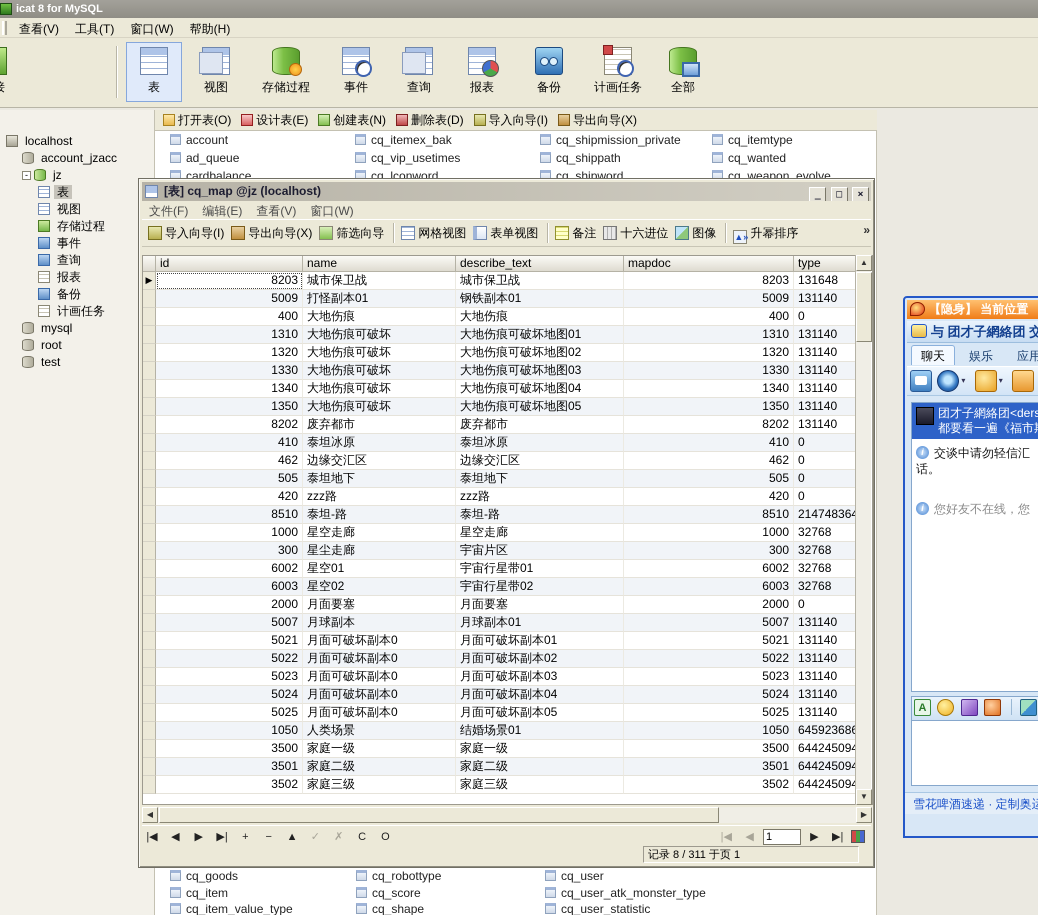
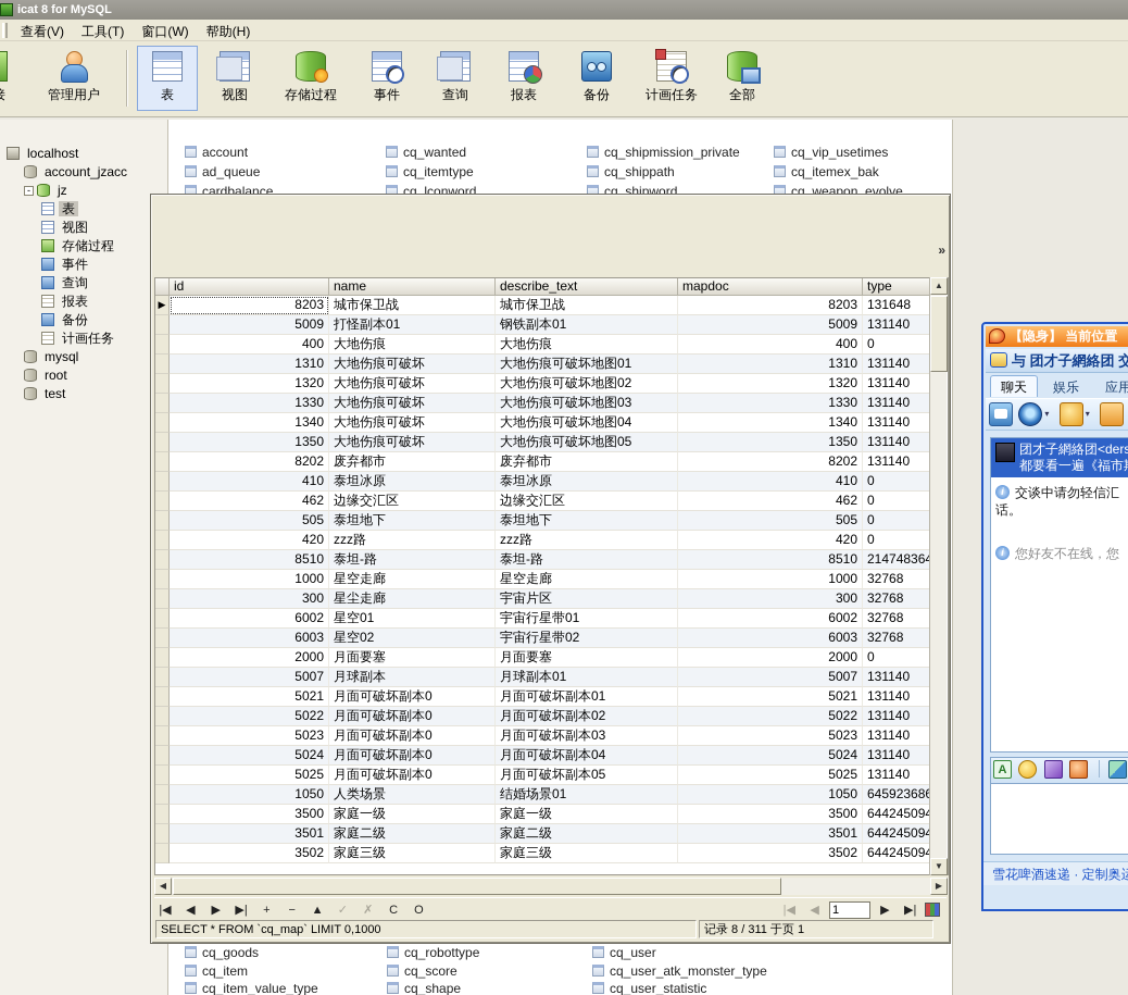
  icat 8 for MySQL
  查看(V) 工具(T) 窗口(W) 帮助(H)
+ 管理用户
  表
  视图
  存储过程
  事件
  查询
  报表
  备份
  计画任务
  全部
  localhost
  account_jzacc
  - jz
  表
  视图
  存储过程
  事件
  查询
  报表
  备份
  计画任务
  mysql
  root
  test
- 打开表(O) 设计表(E) 创建表(N) 删除表(D) 导入向导(I) 导出向导(X)
- [表] cq_map @jz (localhost)
- _ □ ×
- 文件(F) 编辑(E) 查看(V) 窗口(W)
- 导入向导(I) 导出向导(X) 筛选向导 网格视图 表单视图 备注 十六进位 图像 ▲» 升幂排序
  »
  id
  name
  describe_text
  mapdoc
  type
  ▶
  8203
  城市保卫战
  城市保卫战
  8203
  131648
  5009
  打怪副本01
  钢铁副本01
  5009
  131140
  400
  大地伤痕
  大地伤痕
  400
  0
  1310
  大地伤痕可破坏
  大地伤痕可破坏地图01
  1310
  131140
  1320
  大地伤痕可破坏
  大地伤痕可破坏地图02
  1320
  131140
  1330
  大地伤痕可破坏
  大地伤痕可破坏地图03
  1330
  131140
  1340
  大地伤痕可破坏
  大地伤痕可破坏地图04
  1340
  131140
  1350
  大地伤痕可破坏
  大地伤痕可破坏地图05
  1350
  131140
  8202
  废弃都市
  废弃都市
  8202
  131140
  410
  泰坦冰原
  泰坦冰原
  410
  0
  462
  边缘交汇区
  边缘交汇区
  462
  0
  505
  泰坦地下
  泰坦地下
  505
  0
  420
  zzz路
  zzz路
  420
  0
  8510
  泰坦-路
  泰坦-路
  8510
  21474836
  1000
  星空走廊
  星空走廊
  1000
  32768
  300
  星尘走廊
  宇宙片区
  300
  32768
  6002
  星空01
  宇宙行星带01
  6002
  32768
  6003
  星空02
  宇宙行星带02
  6003
  32768
  2000
  月面要塞
  月面要塞
  2000
  0
  5007
  月球副本
  月球副本01
  5007
  131140
  5021
  月面可破坏副本0
  月面可破坏副本01
  5021
  131140
  5022
  月面可破坏副本0
  月面可破坏副本02
  5022
  131140
  5023
  月面可破坏副本0
  月面可破坏副本03
  5023
  131140
  5024
  月面可破坏副本0
  月面可破坏副本04
  5024
  131140
  5025
  月面可破坏副本0
  月面可破坏副本05
  5025
  131140
  1050
  人类场景
  结婚场景01
  1050
  64592368
  3500
  家庭一级
  家庭一级
  3500
  64424509
  3501
  家庭二级
  家庭二级
  3501
  64424509
  3502
  家庭三级
  家庭三级
  3502
  64424509
  ▲
  ▼
  ◀
  ▶
  |◀ ◀ ▶ ▶| + − ▲ ✓ ✗ C O
  |◀ ◀ 1 ▶ ▶|
+ SELECT * FROM `cq_map` LIMIT 0,1000
  记录 8 / 311 于页 1
  【隐身】 当前位置
  与 团才子網絡团 交
  聊天 娱乐 应用
  ▾ ▾
  团才子網絡团<ders
  都要看一遍《福市
  i
  交谈中请勿轻信汇
  话。
  i
  您好友不在线，您
  A
  雪花啤酒速递 · 定制奥
  account
- cq_itemex_bak
+ cq_wanted
  cq_shipmission_private
- cq_itemtype
+ cq_vip_usetimes
  ad_queue
- cq_vip_usetimes
+ cq_itemtype
  cq_shippath
- cq_wanted
+ cq_itemex_bak
  cardbalance
  cq_lconword
  cq_shipword
  cq_weapon_evolve
  cq_goods
  cq_robottype
  cq_user
  cq_item
  cq_score
  cq_user_atk_monster_type
  cq_item_value_type
  cq_shape
  cq_user_statistic
